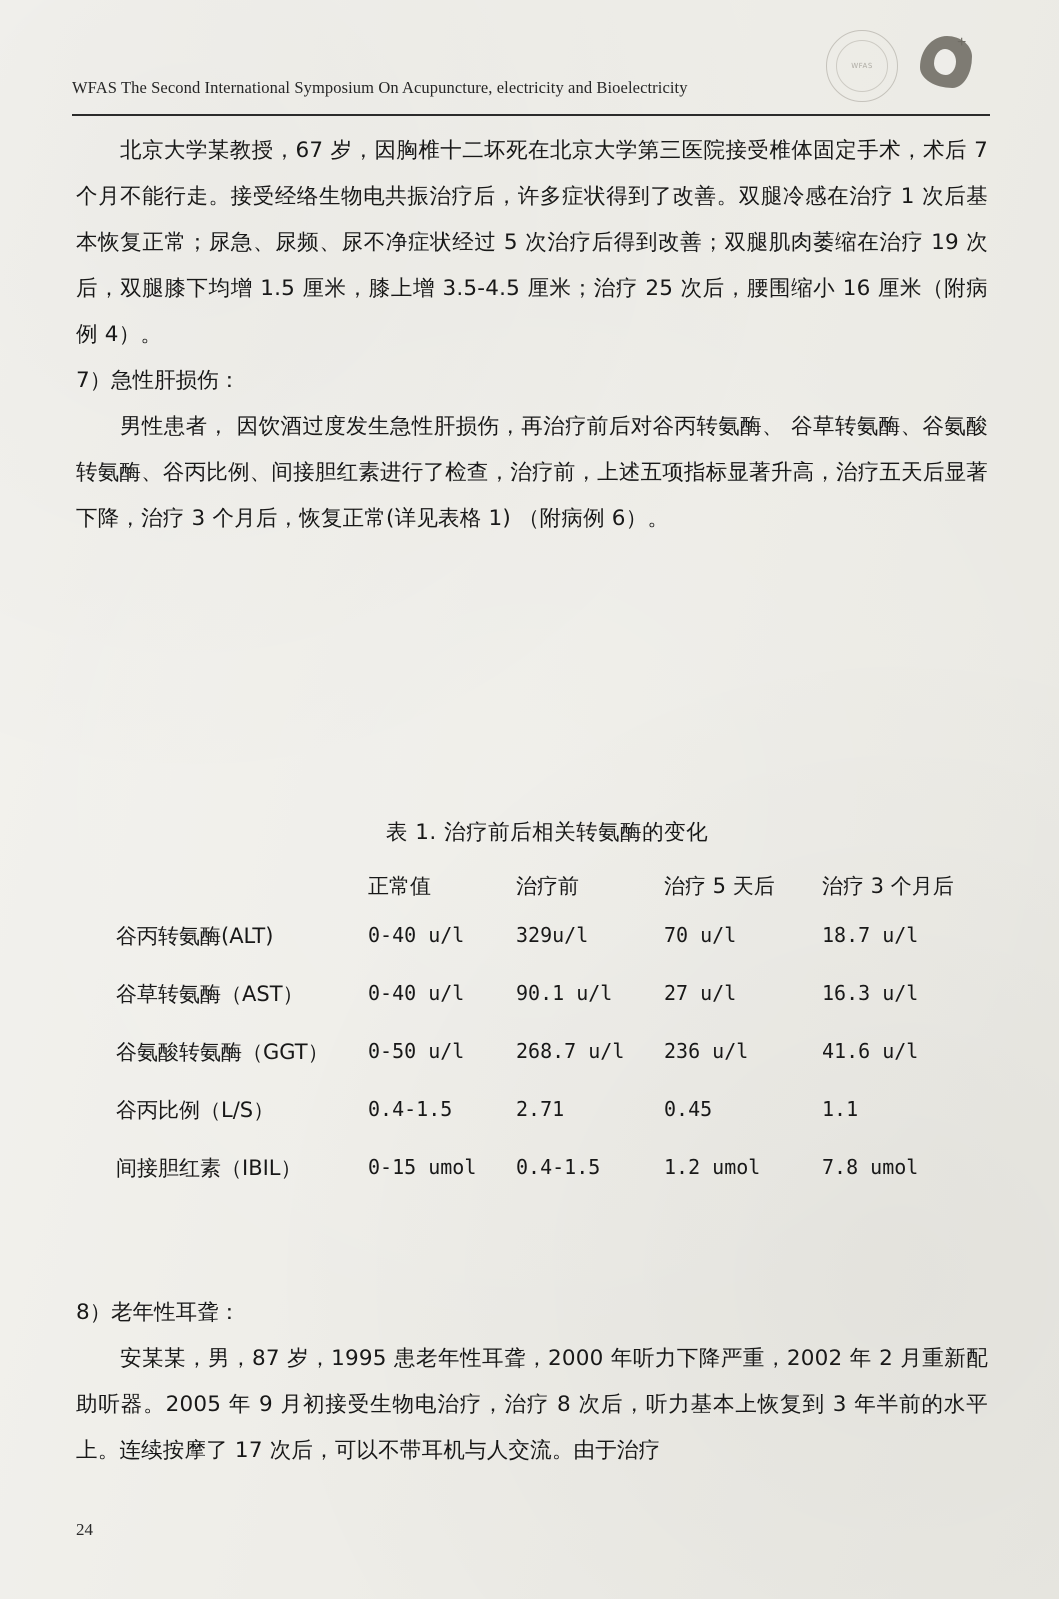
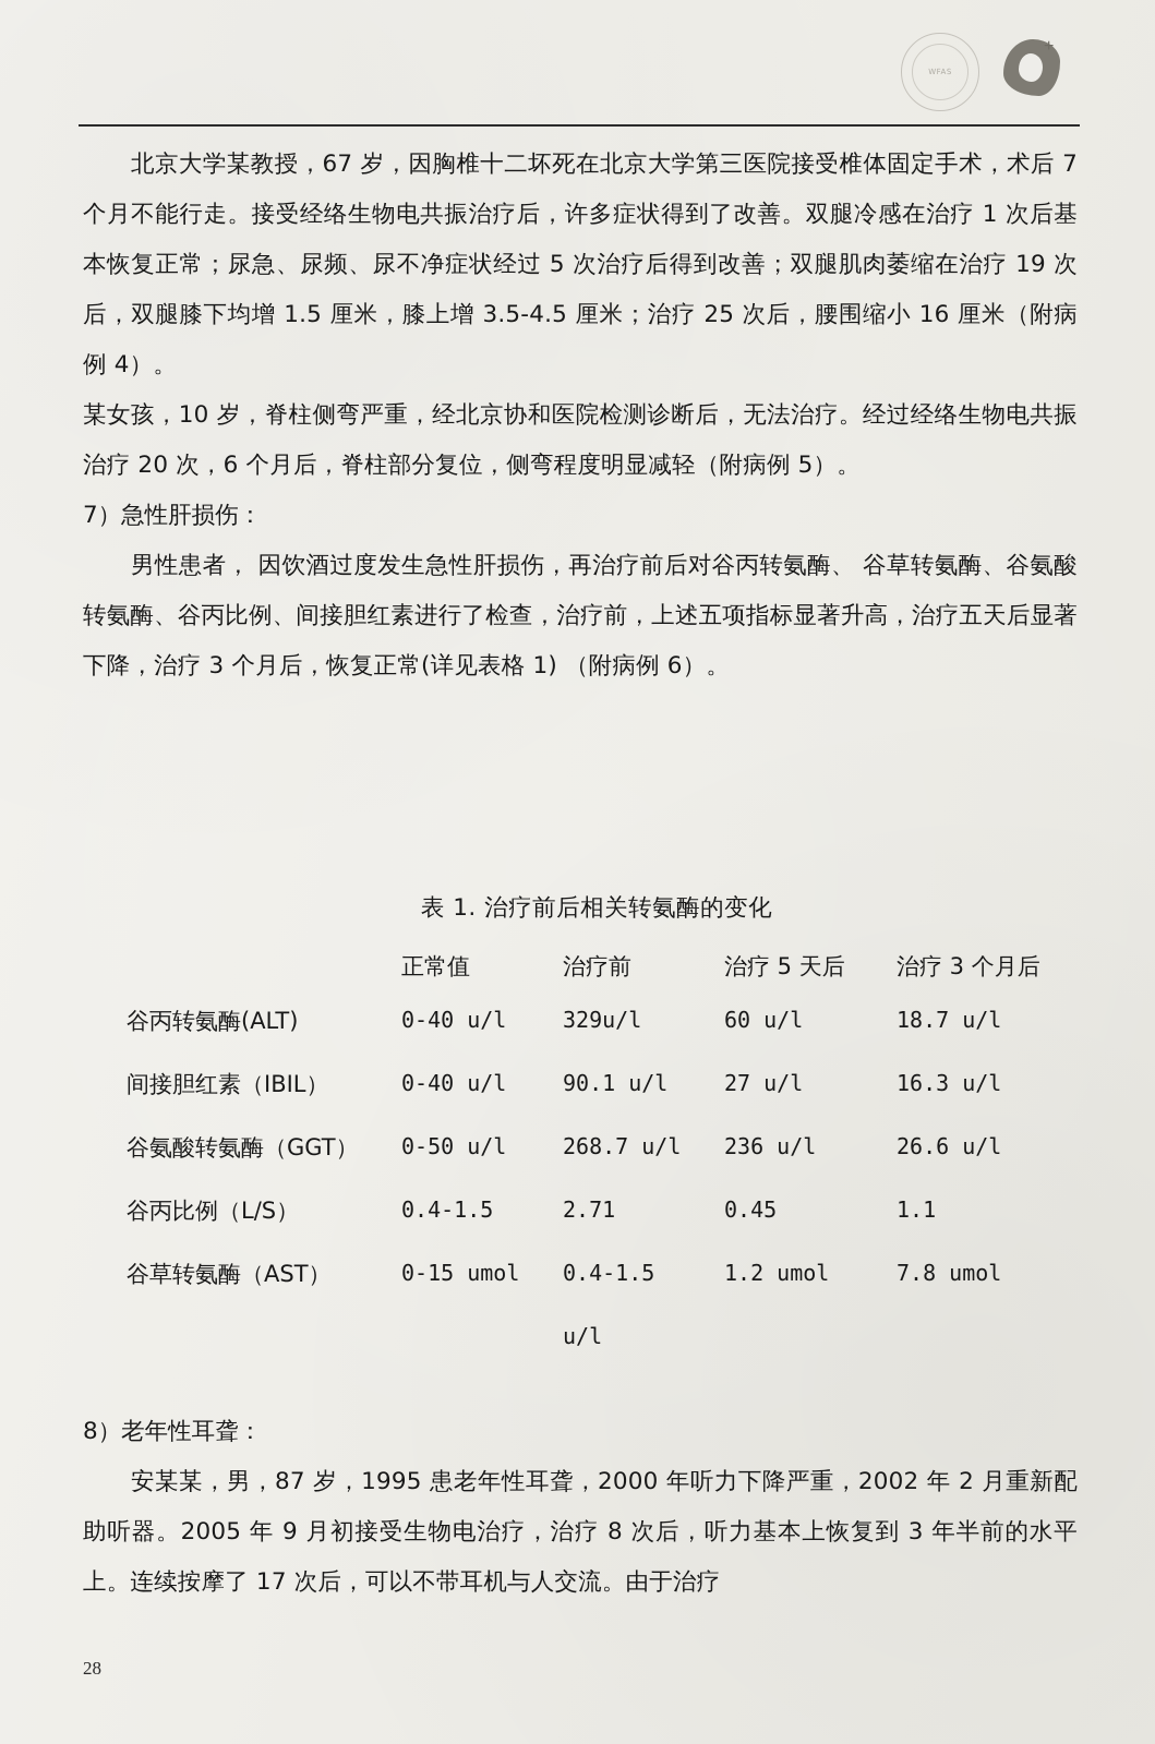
  WFAS
  +
- WFAS The Second International Symposium On Acupuncture, electricity and Bioelectricity
  北京大学某教授，67 岁，因胸椎十二坏死在北京大学第三医院接受椎体固定手术，术后 7 个月不能行走。接受经络生物电共振治疗后，许多症状得到了改善。双腿冷感在治疗 1 次后基本恢复正常；尿急、尿频、尿不净症状经过 5 次治疗后得到改善；双腿肌肉萎缩在治疗 19 次后，双腿膝下均增 1.5 厘米，膝上增 3.5-4.5 厘米；治疗 25 次后，腰围缩小 16 厘米（附病例 4）。
+ 某女孩，10 岁，脊柱侧弯严重，经北京协和医院检测诊断后，无法治疗。经过经络生物电共振治疗 20 次，6 个月后，脊柱部分复位，侧弯程度明显减轻（附病例 5）。
  7）急性肝损伤：
  男性患者， 因饮酒过度发生急性肝损伤，再治疗前后对谷丙转氨酶、 谷草转氨酶、谷氨酸转氨酶、谷丙比例、间接胆红素进行了检查，治疗前，上述五项指标显著升高，治疗五天后显著下降，治疗 3 个月后，恢复正常(详见表格 1) （附病例 6）。
  表 1. 治疗前后相关转氨酶的变化
  	正常值	治疗前	治疗 5 天后	治疗 3 个月后
- 谷丙转氨酶(ALT)	0-40 u/l	329u/l	70 u/l	18.7 u/l
+ 谷丙转氨酶(ALT)	0-40 u/l	329u/l	60 u/l	18.7 u/l
- 谷草转氨酶（AST）	0-40 u/l	90.1 u/l	27 u/l	16.3 u/l
+ 间接胆红素（IBIL）	0-40 u/l	90.1 u/l	27 u/l	16.3 u/l
- 谷氨酸转氨酶（GGT）	0-50 u/l	268.7 u/l	236 u/l	41.6 u/l
+ 谷氨酸转氨酶（GGT）	0-50 u/l	268.7 u/l	236 u/l	26.6 u/l
  谷丙比例（L/S）	0.4-1.5	2.71	0.45	1.1
- 间接胆红素（IBIL）	0-15 umol	0.4-1.5	1.2 umol	7.8 umol
+ 谷草转氨酶（AST）	0-15 umol	0.4-1.5	1.2 umol	7.8 umol
+ 		u/l
  8）老年性耳聋：
  安某某，男，87 岁，1995 患老年性耳聋，2000 年听力下降严重，2002 年 2 月重新配助听器。2005 年 9 月初接受生物电治疗，治疗 8 次后，听力基本上恢复到 3 年半前的水平上。连续按摩了 17 次后，可以不带耳机与人交流。由于治疗
- 24
+ 28
